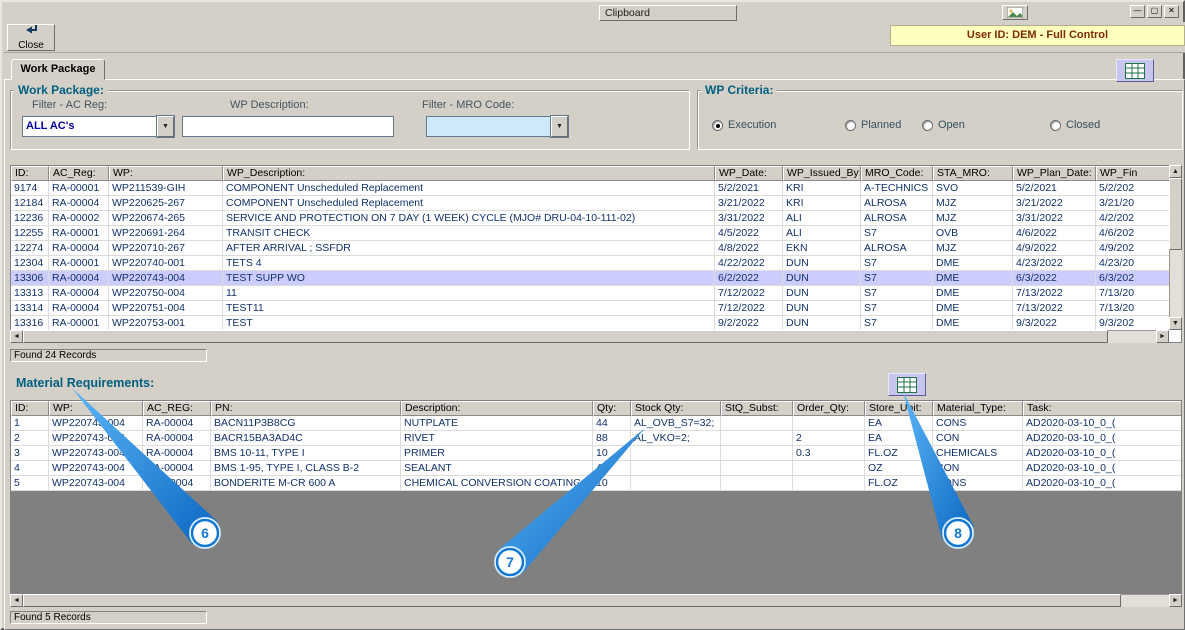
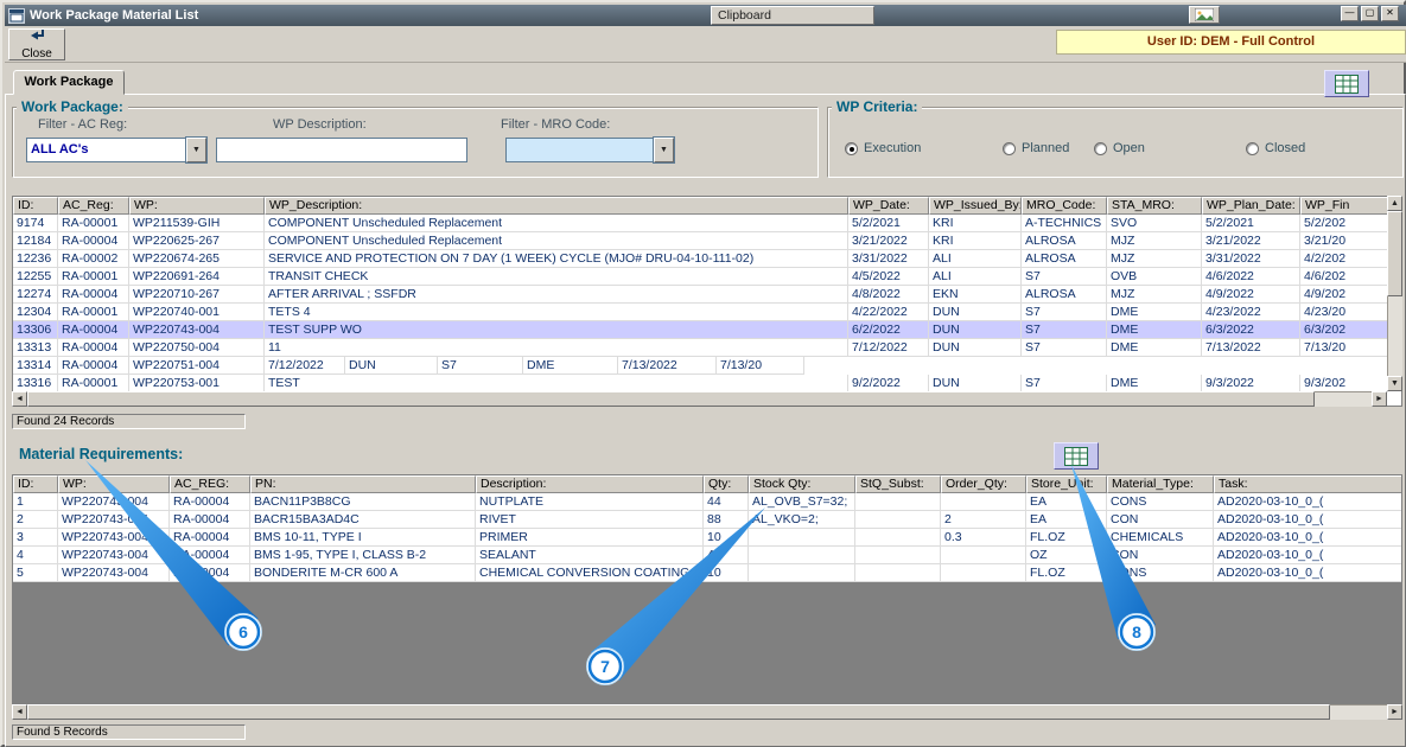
+ Work Package Material List
  Clipboard
  —
  ▢
  ✕
  Close
  User ID: DEM - Full Control
  Work Package
  Work Package:
  Filter - AC Reg:
  WP Description:
  Filter - MRO Code:
  ALL AC's
  WP Criteria:
  Execution
  Planned
  Open
  Closed
  ID:
  AC_Reg:
  WP:
  WP_Description:
  WP_Date:
  WP_Issued_By
  MRO_Code:
  STA_MRO:
  WP_Plan_Date:
  WP_Fin
  9174
  RA-00001
  WP211539-GIH
  COMPONENT Unscheduled Replacement
  5/2/2021
  KRI
  A-TECHNICS
  SVO
  5/2/2021
  5/2/202
  12184
  RA-00004
  WP220625-267
  COMPONENT Unscheduled Replacement
  3/21/2022
  KRI
  ALROSA
  MJZ
  3/21/2022
  3/21/20
  12236
  RA-00002
  WP220674-265
  SERVICE AND PROTECTION ON 7 DAY (1 WEEK) CYCLE (MJO# DRU-04-10-111-02)
  3/31/2022
  ALI
  ALROSA
  MJZ
  3/31/2022
  4/2/202
  12255
  RA-00001
  WP220691-264
  TRANSIT CHECK
  4/5/2022
  ALI
  S7
  OVB
  4/6/2022
  4/6/202
  12274
  RA-00004
  WP220710-267
  AFTER ARRIVAL ; SSFDR
  4/8/2022
  EKN
  ALROSA
  MJZ
  4/9/2022
  4/9/202
  12304
  RA-00001
  WP220740-001
  TETS 4
  4/22/2022
  DUN
  S7
  DME
  4/23/2022
  4/23/20
  13306
  RA-00004
  WP220743-004
  TEST SUPP WO
  6/2/2022
  DUN
  S7
  DME
  6/3/2022
  6/3/202
  13313
  RA-00004
  WP220750-004
  11
  7/12/2022
  DUN
  S7
  DME
  7/13/2022
  7/13/20
  13314
  RA-00004
  WP220751-004
- TEST11
  7/12/2022
  DUN
  S7
  DME
  7/13/2022
  7/13/20
  13316
  RA-00001
  WP220753-001
  TEST
  9/2/2022
  DUN
  S7
  DME
  9/3/2022
  9/3/202
  Found 24 Records
  Material Requirements:
  ID:
  WP:
  AC_REG:
  PN:
  Description:
  Qty:
  Stock Qty:
  StQ_Subst:
  Order_Qty:
  Store_Uit:
  Material_Type:
  Task:
  1
  WP22074004
  RA-00004
  BACN11P3B8CG
  NUTPLATE
  44
  AL_OVB_S7=32;
  EA
  CONS
  AD2020-03-10_0_(
  2
  WP220743-0
  RA-00004
  BACR15BA3AD4C
  RIVET
  88
  AL_VKO=2;
  2
  EA
  CON
  AD2020-03-10_0_(
  3
  WP220743-004
  RA-00004
  BMS 10-11, TYPE I
  PRIMER
  10
  0.3
  FL.OZ
  CHEMICALS
  AD2020-03-10_0_(
  4
  WP220743-004
  -00004
  BMS 1-95, TYPE I, CLASS B-2
  SEALANT
  OZ
  AD2020-03-10_0_(
  5
  WP220743-004
  BONDERITE M-CR 600 A
  CHEMICAL CONVERSION COATING
  10
  FL.OZ
  AD2020-03-10_0_(
  Found 5 Records
  6
  7
  8
